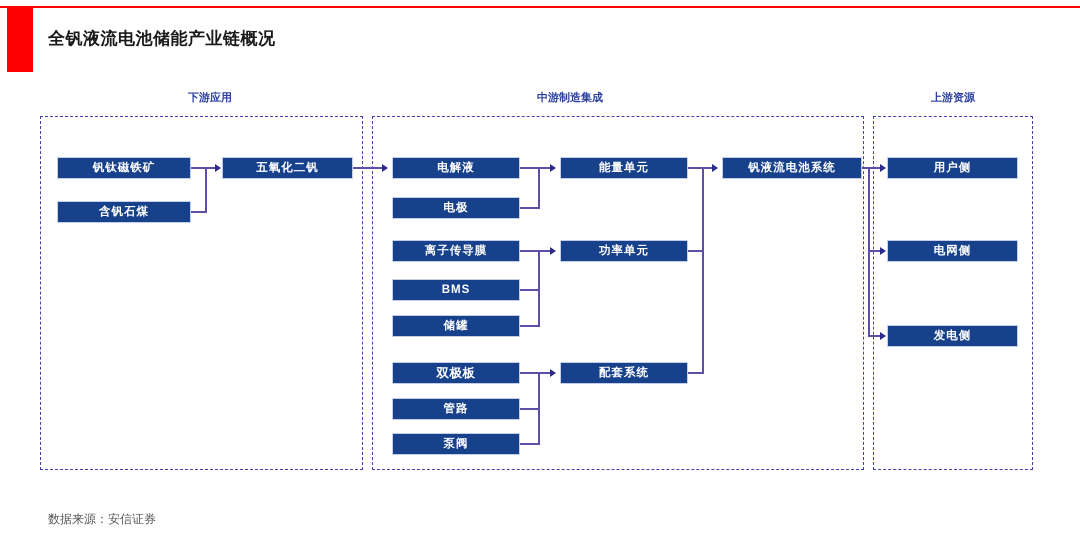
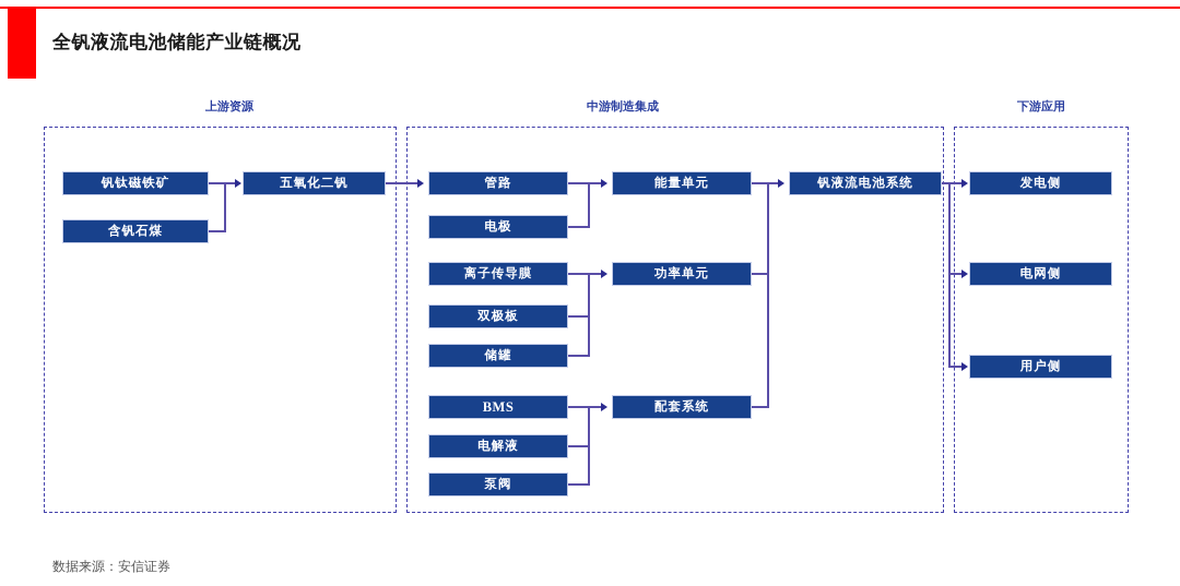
  全钒液流电池储能产业链概况
- 下游应用
+ 上游资源
  中游制造集成
- 上游资源
+ 下游应用
  钒钛磁铁矿
  含钒石煤
  五氧化二钒
- 电解液
+ 管路
  电极
  离子传导膜
- BMS
+ 双极板
  储罐
- 双极板
+ BMS
- 管路
+ 电解液
  泵阀
  能量单元
  功率单元
  配套系统
  钒液流电池系统
- 用户侧
+ 发电侧
  电网侧
- 发电侧
+ 用户侧
  数据来源：安信证券
